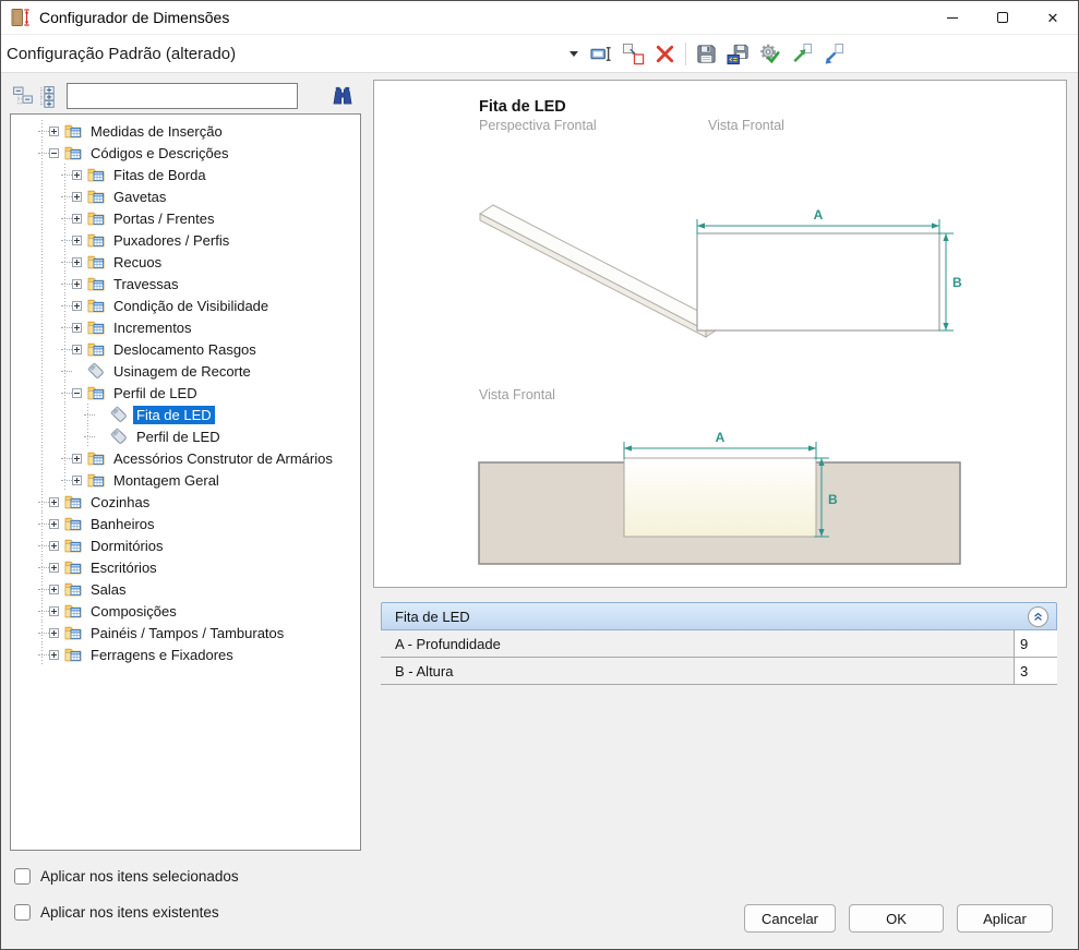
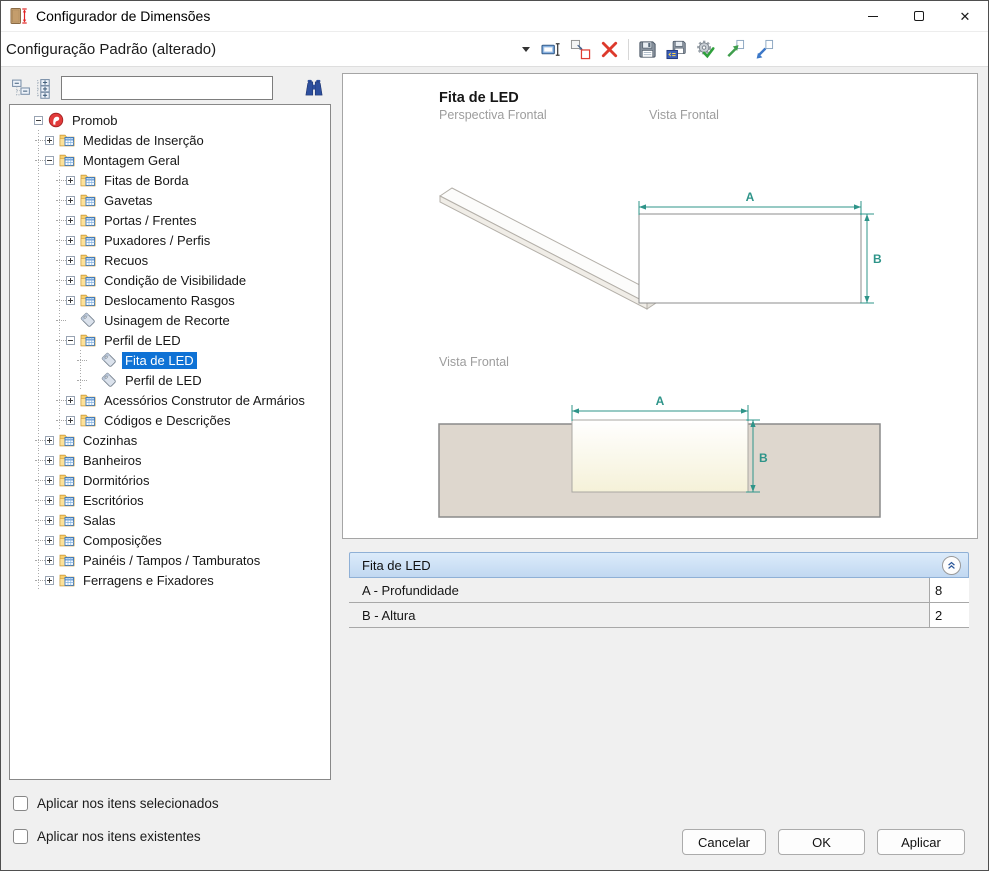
  Configurador de Dimensões
  ✕
  Configuração Padrão (alterado)
+ Promob
  Medidas de Inserção
- Códigos e Descrições
+ Montagem Geral
  Fitas de Borda
  Gavetas
  Portas / Frentes
  Puxadores / Perfis
  Recuos
- Travessas
  Condição de Visibilidade
- Incrementos
  Deslocamento Rasgos
  Usinagem de Recorte
  Perfil de LED
  Fita de LED
  Perfil de LED
  Acessórios Construtor de Armários
- Montagem Geral
+ Códigos e Descrições
  Cozinhas
  Banheiros
  Dormitórios
  Escritórios
  Salas
  Composições
  Painéis / Tampos / Tamburatos
  Ferragens e Fixadores
  Aplicar nos itens selecionados
  Aplicar nos itens existentes
  Fita de LED
  Perspectiva Frontal
  Vista Frontal
  Vista Frontal
  A
  B
  A
  B
  Fita de LED
  A - Profundidade
- 9
+ 8
  B - Altura
- 3
+ 2
  Cancelar
  OK
  Aplicar
